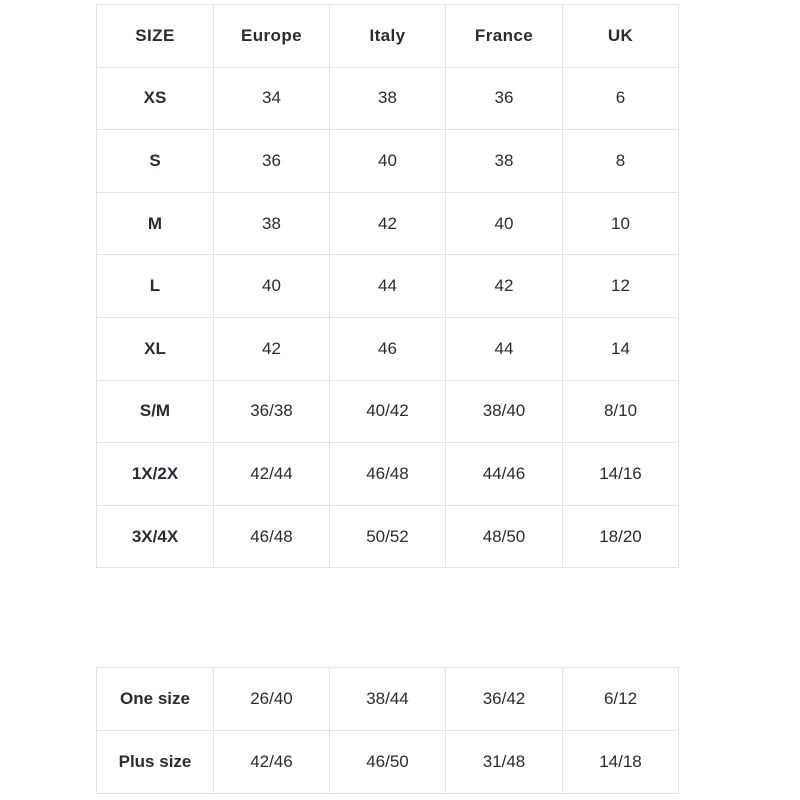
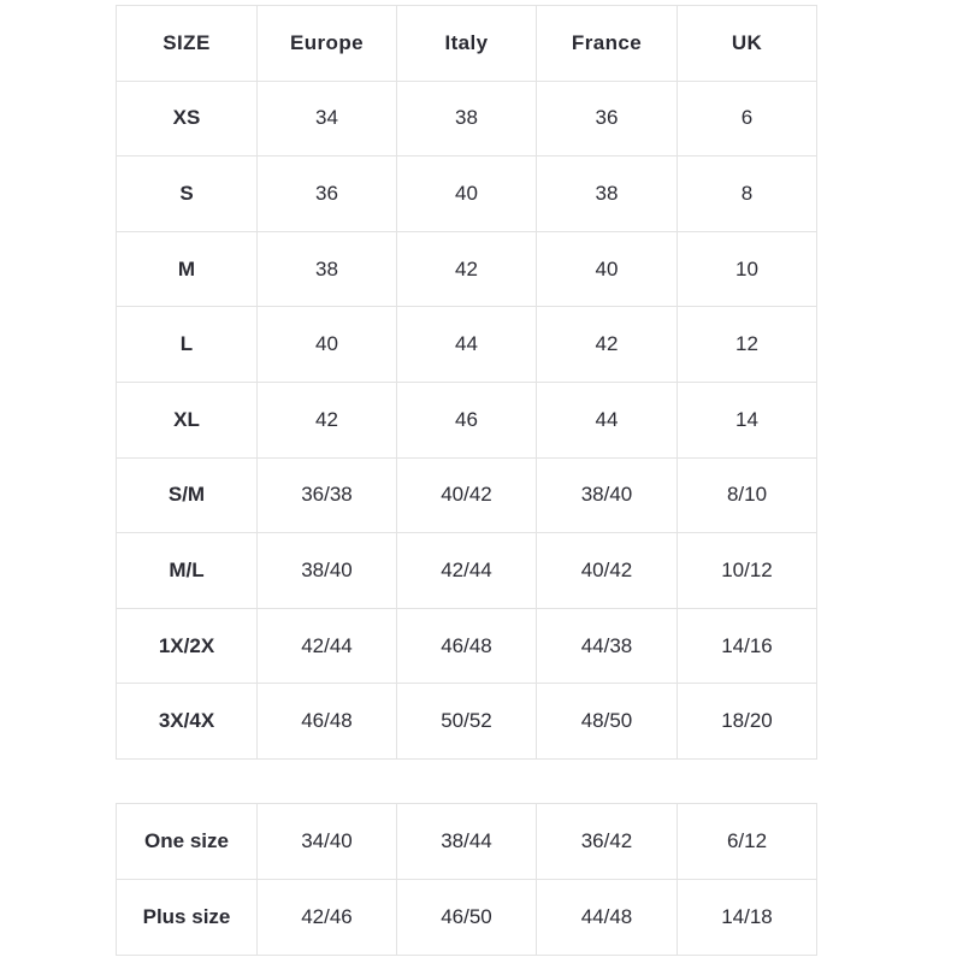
  SIZE	Europe	Italy	France	UK
  XS	34	38	36	6
  S	36	40	38	8
  M	38	42	40	10
  L	40	44	42	12
  XL	42	46	44	14
  S/M	36/38	40/42	38/40	8/10
+ M/L	38/40	42/44	40/42	10/12
- 1X/2X	42/44	46/48	44/46	14/16
+ 1X/2X	42/44	46/48	44/38	14/16
  3X/4X	46/48	50/52	48/50	18/20
- One size	26/40	38/44	36/42	6/12
+ One size	34/40	38/44	36/42	6/12
- Plus size	42/46	46/50	31/48	14/18
+ Plus size	42/46	46/50	44/48	14/18
